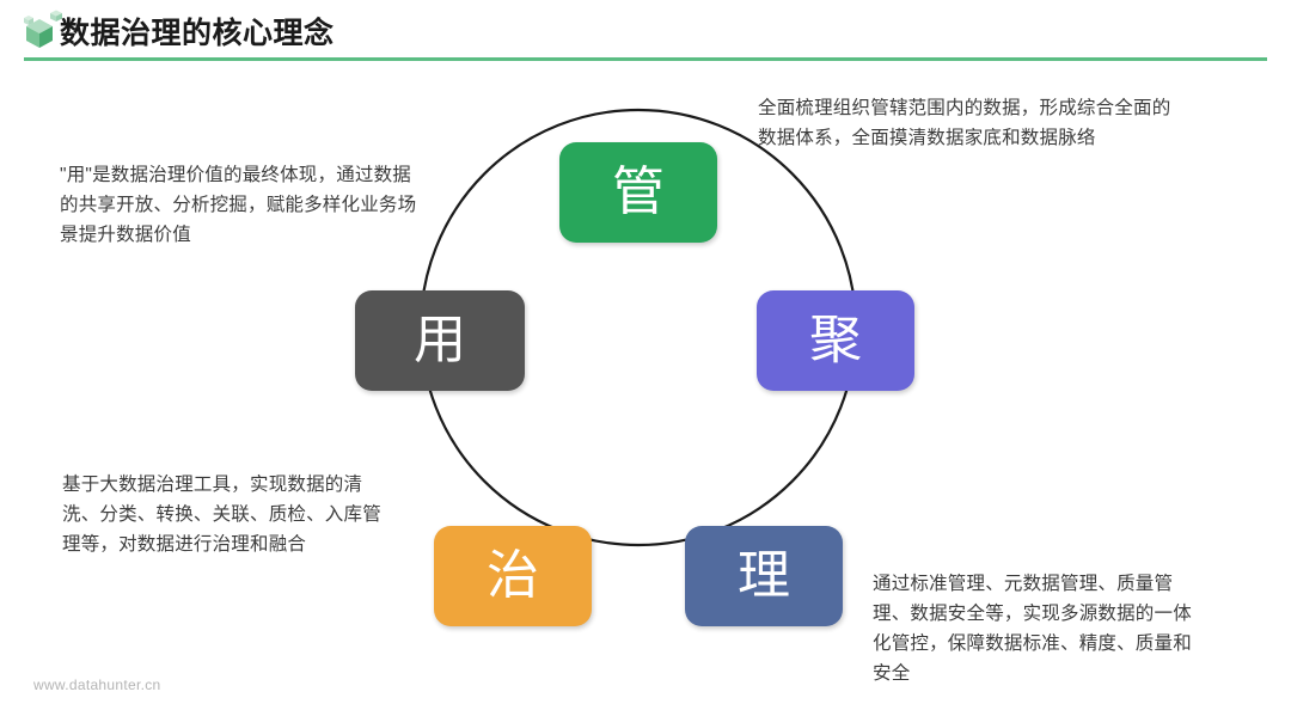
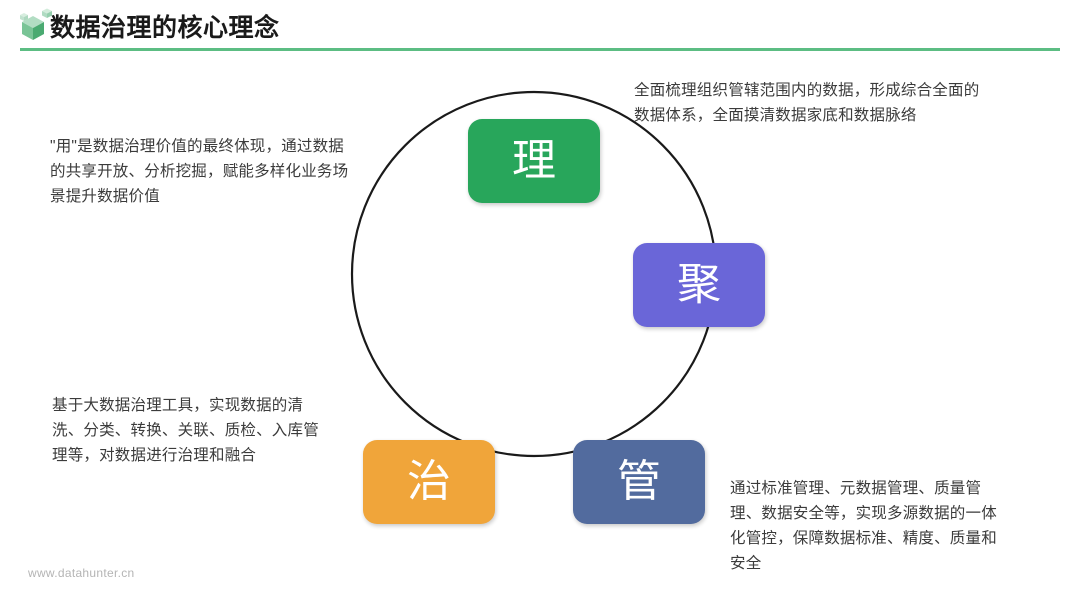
  数据治理的核心理念
- 管
+ 理
  聚
- 理
+ 管
  治
- 用
  全面梳理组织管辖范围内的数据，形成综合全面的数据体系，全面摸清数据家底和数据脉络
  通过标准管理、元数据管理、质量管理、数据安全等，实现多源数据的一体化管控，保障数据标准、精度、质量和安全
  基于大数据治理工具，实现数据的清洗、分类、转换、关联、质检、入库管理等，对数据进行治理和融合
  "用"是数据治理价值的最终体现，通过数据的共享开放、分析挖掘，赋能多样化业务场景提升数据价值
  www.datahunter.cn
